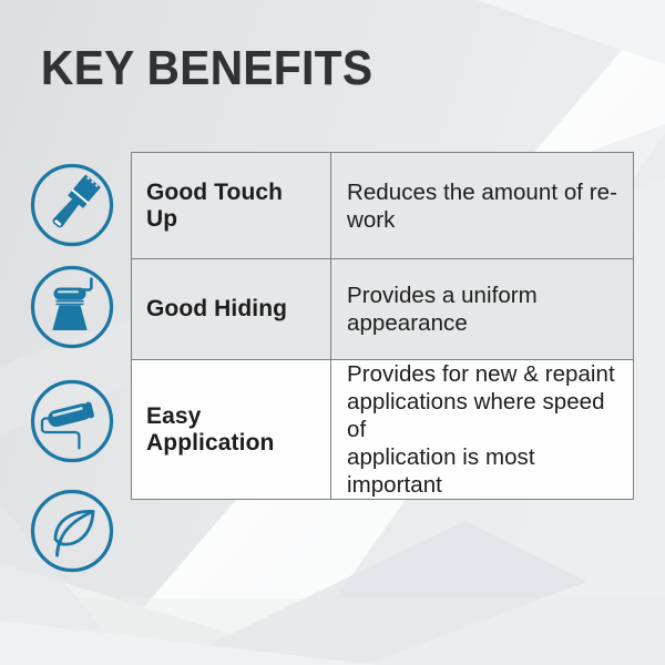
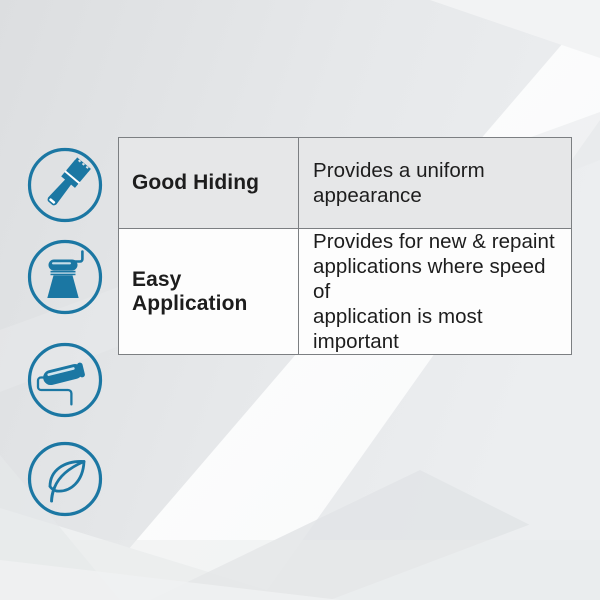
- KEY BENEFITS
- Good Touch Up	Reduces the amount of re-work
  Good Hiding	Provides a uniform appearance
  Easy Application	Provides for new & repaint applications where speed of application is most important
